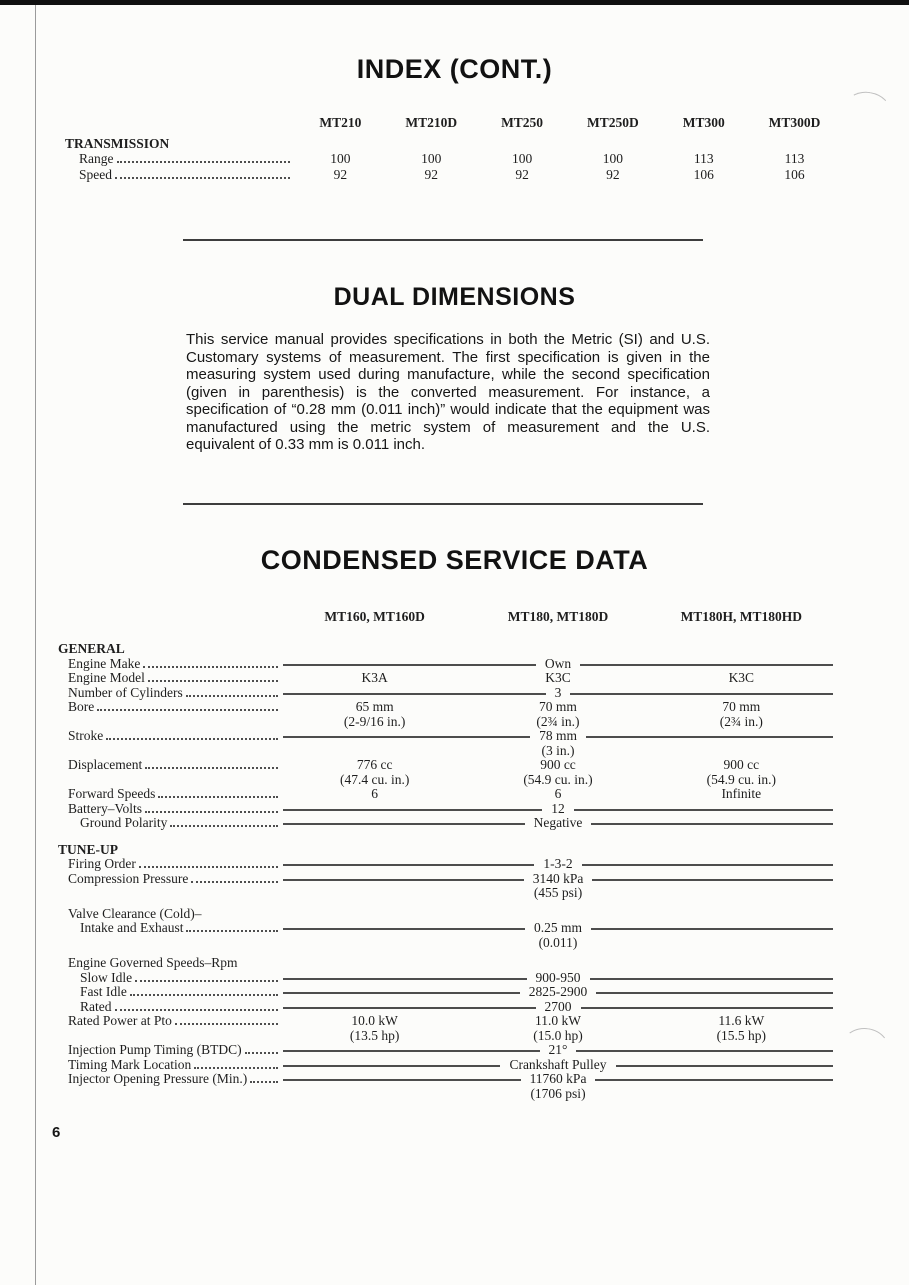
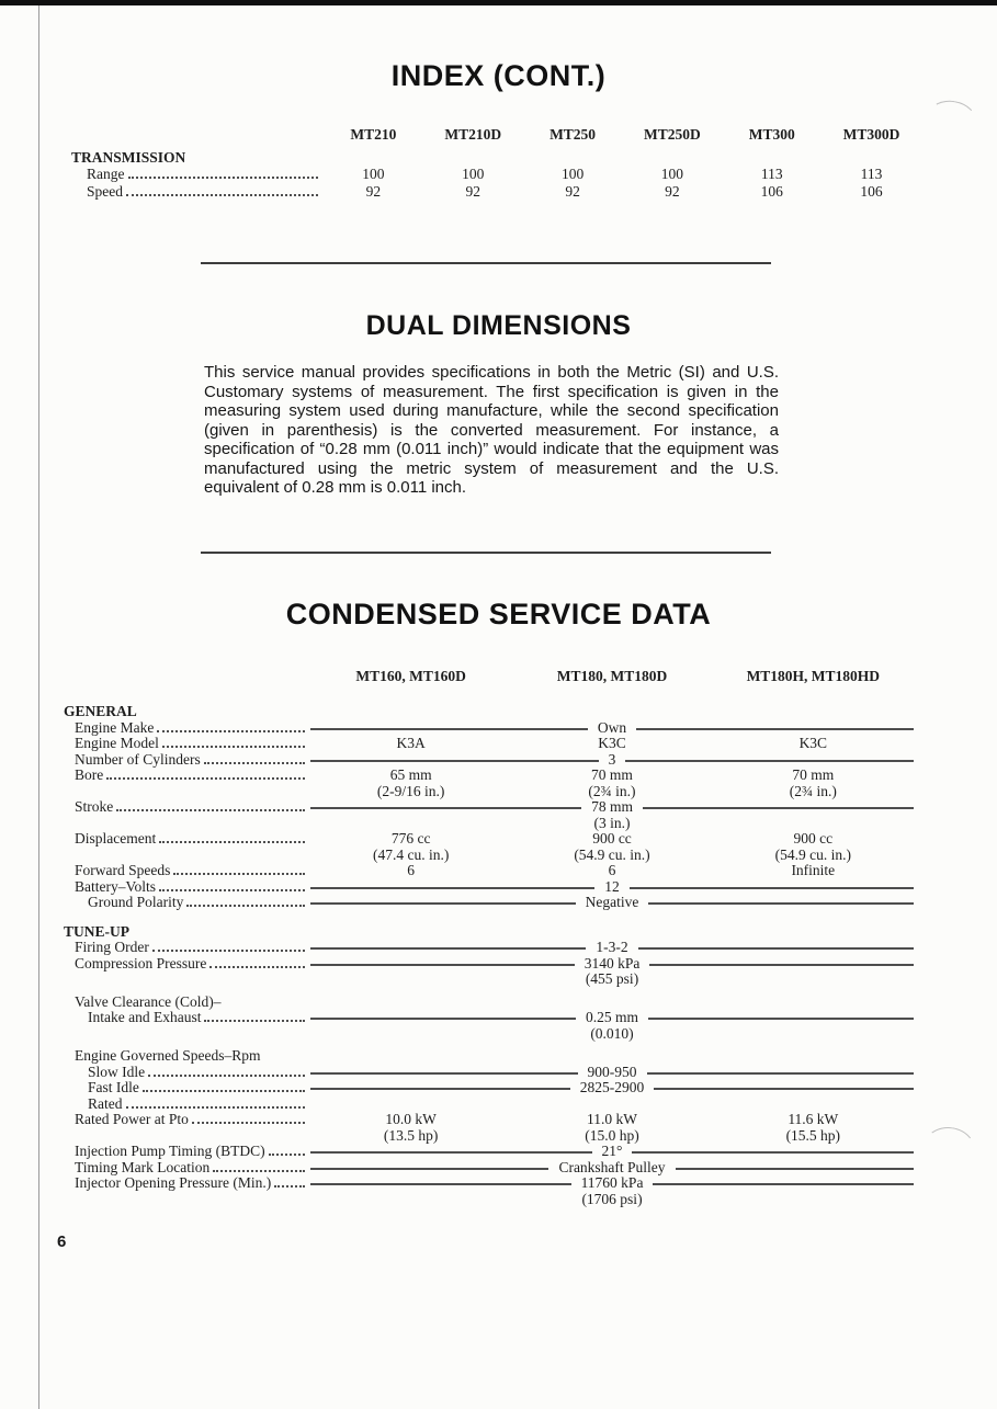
  INDEX (CONT.)
  MT210
  MT210D
  MT250
  MT250D
  MT300
  MT300D
  TRANSMISSION
  Range
  100
  100
  100
  100
  113
  113
  Speed
  92
  92
  92
  92
  106
  106
  DUAL DIMENSIONS
- This service manual provides specifications in both the Metric (SI) and U.S. Customary systems of measurement. The first specification is given in the measuring system used during manufacture, while the second specification (given in parenthesis) is the converted measurement. For instance, a specification of “0.28 mm (0.011 inch)” would indicate that the equipment was manufactured using the metric system of measurement and the U.S. equivalent of 0.33 mm is 0.011 inch.
+ This service manual provides specifications in both the Metric (SI) and U.S. Customary systems of measurement. The first specification is given in the measuring system used during manufacture, while the second specification (given in parenthesis) is the converted measurement. For instance, a specification of “0.28 mm (0.011 inch)” would indicate that the equipment was manufactured using the metric system of measurement and the U.S. equivalent of 0.28 mm is 0.011 inch.
  CONDENSED SERVICE DATA
  MT160, MT160D
  MT180, MT180D
  MT180H, MT180HD
  GENERAL
  Engine Make
  Own
  Engine Model
  K3A
  K3C
  K3C
  Number of Cylinders
  3
  Bore
  65 mm
  (2-9/16 in.)
  70 mm
  (2¾ in.)
  70 mm
  (2¾ in.)
  Stroke
  78 mm
  (3 in.)
  Displacement
  776 cc
  (47.4 cu. in.)
  900 cc
  (54.9 cu. in.)
  900 cc
  (54.9 cu. in.)
  Forward Speeds
  6
  6
  Infinite
  Battery–Volts
  12
  Ground Polarity
  Negative
  TUNE-UP
  Firing Order
  1-3-2
  Compression Pressure
  3140 kPa
  (455 psi)
  Valve Clearance (Cold)–
  Intake and Exhaust
  0.25 mm
- (0.011)
+ (0.010)
  Engine Governed Speeds–Rpm
  Slow Idle
  900-950
  Fast Idle
  2825-2900
  Rated
- 2700
  Rated Power at Pto
  10.0 kW
  (13.5 hp)
  11.0 kW
  (15.0 hp)
  11.6 kW
  (15.5 hp)
  Injection Pump Timing (BTDC)
  21°
  Timing Mark Location
  Crankshaft Pulley
  Injector Opening Pressure (Min.)
  11760 kPa
  (1706 psi)
  6
